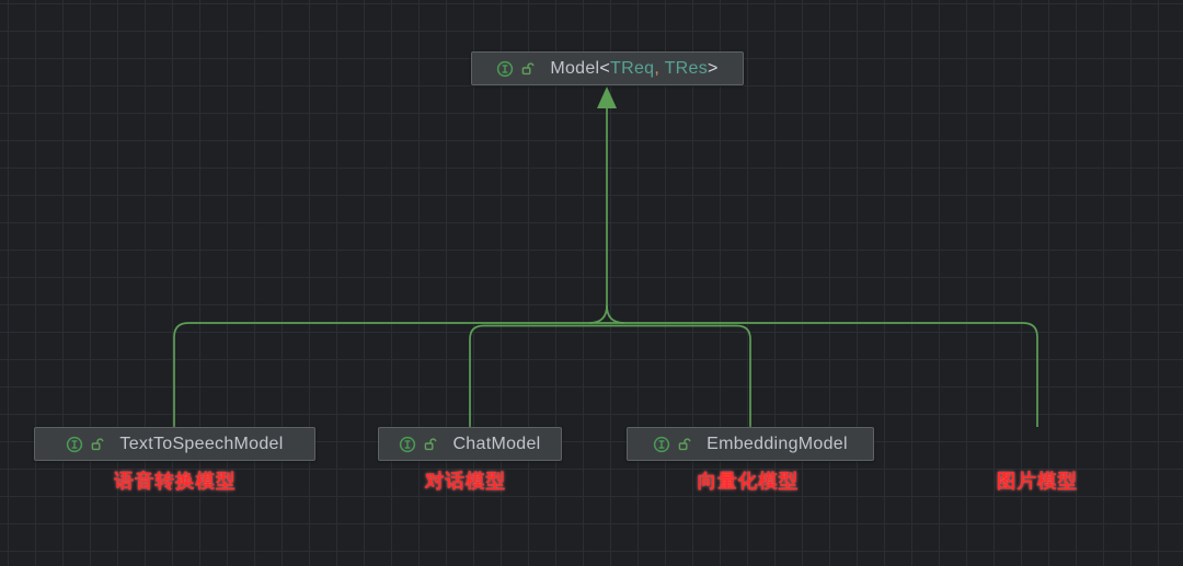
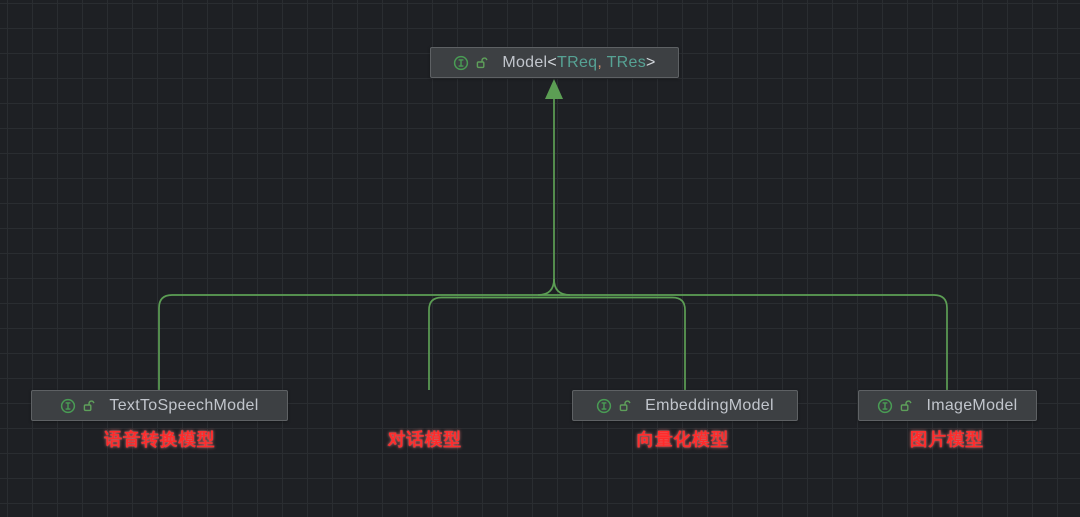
  Model<TReq, TRes>
  TextToSpeechModel
- ChatModel
  EmbeddingModel
+ ImageModel
  语音转换模型
  对话模型
  向量化模型
  图片模型
